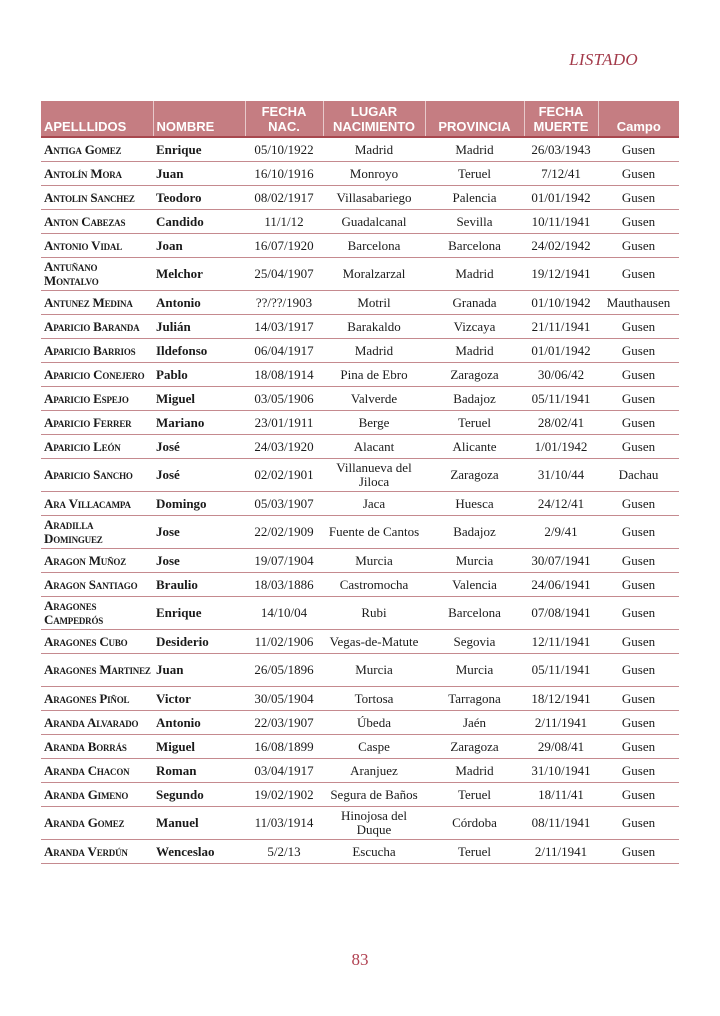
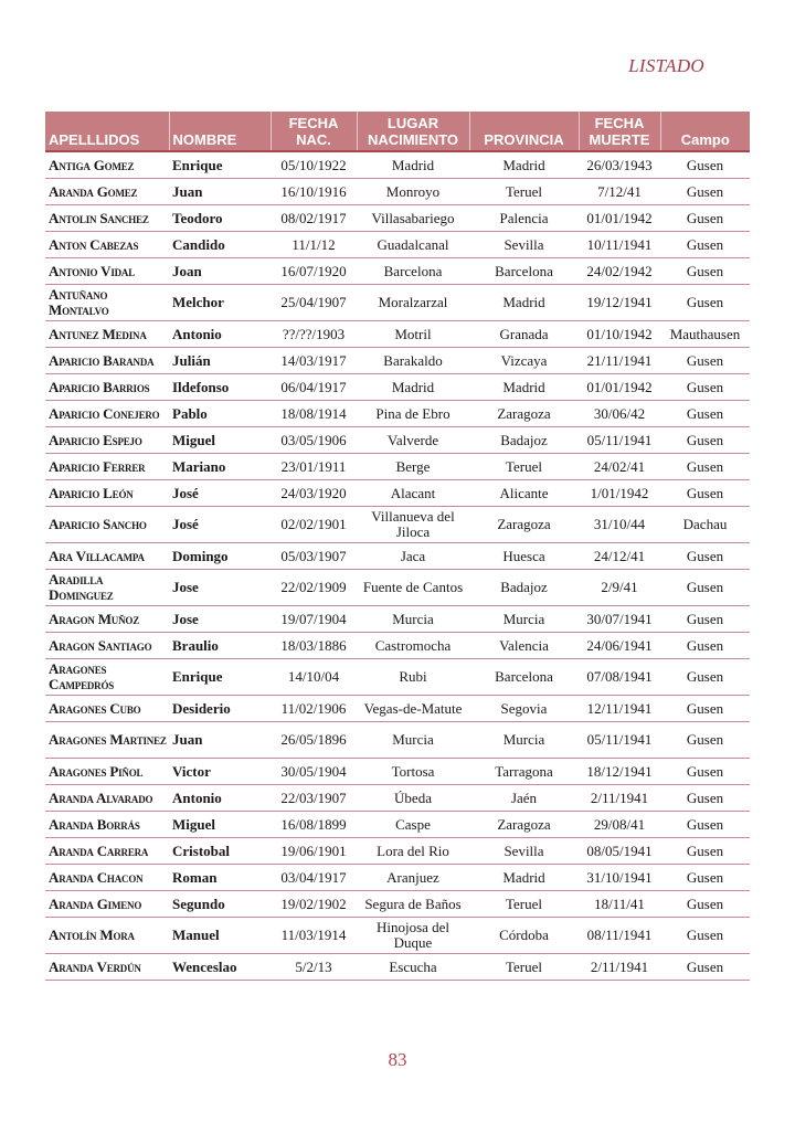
  LISTADO
  APELLLIDOS	NOMBRE	FECHA NAC.	LUGAR NACIMIENTO	PROVINCIA	FECHA MUERTE	Campo
  Antiga Gomez	Enrique	05/10/1922	Madrid	Madrid	26/03/1943	Gusen
- Antolín Mora	Juan	16/10/1916	Monroyo	Teruel	7/12/41	Gusen
+ Aranda Gomez	Juan	16/10/1916	Monroyo	Teruel	7/12/41	Gusen
  Antolin Sanchez	Teodoro	08/02/1917	Villasabariego	Palencia	01/01/1942	Gusen
  Anton Cabezas	Candido	11/1/12	Guadalcanal	Sevilla	10/11/1941	Gusen
  Antonio Vidal	Joan	16/07/1920	Barcelona	Barcelona	24/02/1942	Gusen
  Antuñano Montalvo	Melchor	25/04/1907	Moralzarzal	Madrid	19/12/1941	Gusen
  Antunez Medina	Antonio	??/??/1903	Motril	Granada	01/10/1942	Mauthausen
  Aparicio Baranda	Julián	14/03/1917	Barakaldo	Vizcaya	21/11/1941	Gusen
  Aparicio Barrios	Ildefonso	06/04/1917	Madrid	Madrid	01/01/1942	Gusen
  Aparicio Conejero	Pablo	18/08/1914	Pina de Ebro	Zaragoza	30/06/42	Gusen
  Aparicio Espejo	Miguel	03/05/1906	Valverde	Badajoz	05/11/1941	Gusen
- Aparicio Ferrer	Mariano	23/01/1911	Berge	Teruel	28/02/41	Gusen
+ Aparicio Ferrer	Mariano	23/01/1911	Berge	Teruel	24/02/41	Gusen
  Aparicio León	José	24/03/1920	Alacant	Alicante	1/01/1942	Gusen
  Aparicio Sancho	José	02/02/1901	Villanueva del Jiloca	Zaragoza	31/10/44	Dachau
  Ara Villacampa	Domingo	05/03/1907	Jaca	Huesca	24/12/41	Gusen
  Aradilla Dominguez	Jose	22/02/1909	Fuente de Cantos	Badajoz	2/9/41	Gusen
  Aragon Muñoz	Jose	19/07/1904	Murcia	Murcia	30/07/1941	Gusen
  Aragon Santiago	Braulio	18/03/1886	Castromocha	Valencia	24/06/1941	Gusen
  Aragones Campedrós	Enrique	14/10/04	Rubi	Barcelona	07/08/1941	Gusen
  Aragones Cubo	Desiderio	11/02/1906	Vegas-de-Matute	Segovia	12/11/1941	Gusen
  Aragones Martinez	Juan	26/05/1896	Murcia	Murcia	05/11/1941	Gusen
  Aragones Piñol	Victor	30/05/1904	Tortosa	Tarragona	18/12/1941	Gusen
  Aranda Alvarado	Antonio	22/03/1907	Úbeda	Jaén	2/11/1941	Gusen
  Aranda Borrás	Miguel	16/08/1899	Caspe	Zaragoza	29/08/41	Gusen
+ Aranda Carrera	Cristobal	19/06/1901	Lora del Rio	Sevilla	08/05/1941	Gusen
  Aranda Chacon	Roman	03/04/1917	Aranjuez	Madrid	31/10/1941	Gusen
  Aranda Gimeno	Segundo	19/02/1902	Segura de Baños	Teruel	18/11/41	Gusen
- Aranda Gomez	Manuel	11/03/1914	Hinojosa del Duque	Córdoba	08/11/1941	Gusen
+ Antolín Mora	Manuel	11/03/1914	Hinojosa del Duque	Córdoba	08/11/1941	Gusen
  Aranda Verdún	Wenceslao	5/2/13	Escucha	Teruel	2/11/1941	Gusen
  83
